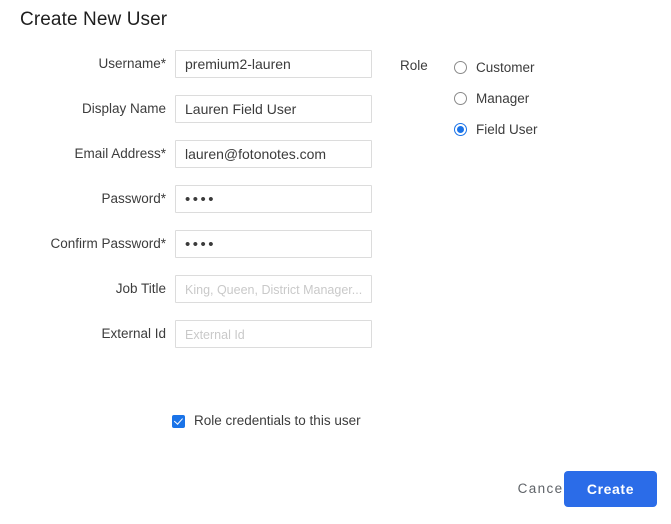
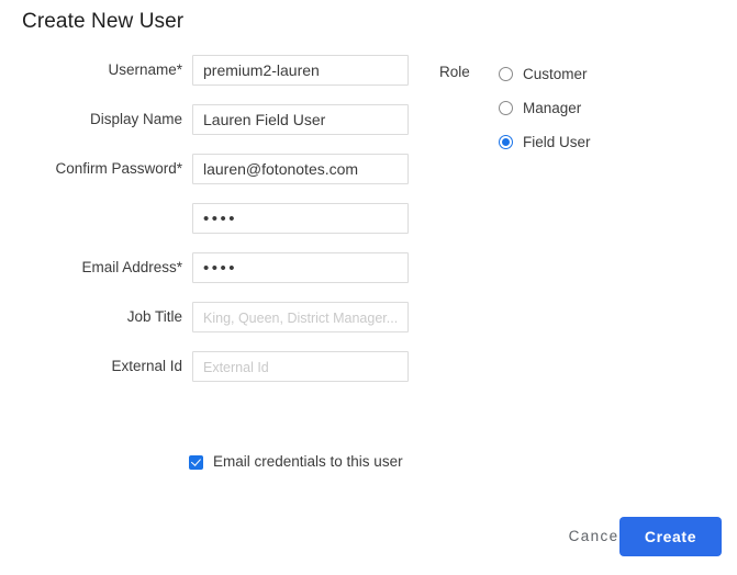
  Create New User
  Username*
  premium2-lauren
  Display Name
  Lauren Field User
- Email Address*
+ Confirm Password*
  lauren@fotonotes.com
- Password*
  ••••
- Confirm Password*
+ Email Address*
  ••••
  Job Title
  King, Queen, District Manager...
  External Id
  External Id
  Role
  Customer
  Manager
  Field User
- Role credentials to this user
+ Email credentials to this user
  Cance
  Create
